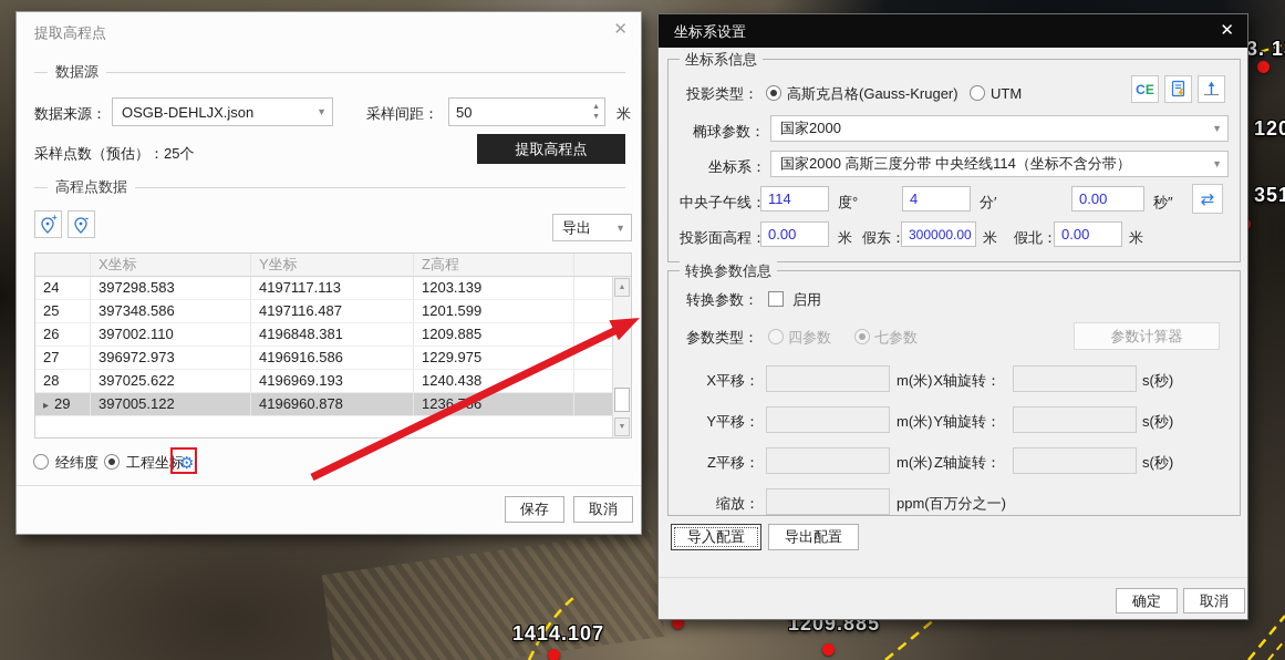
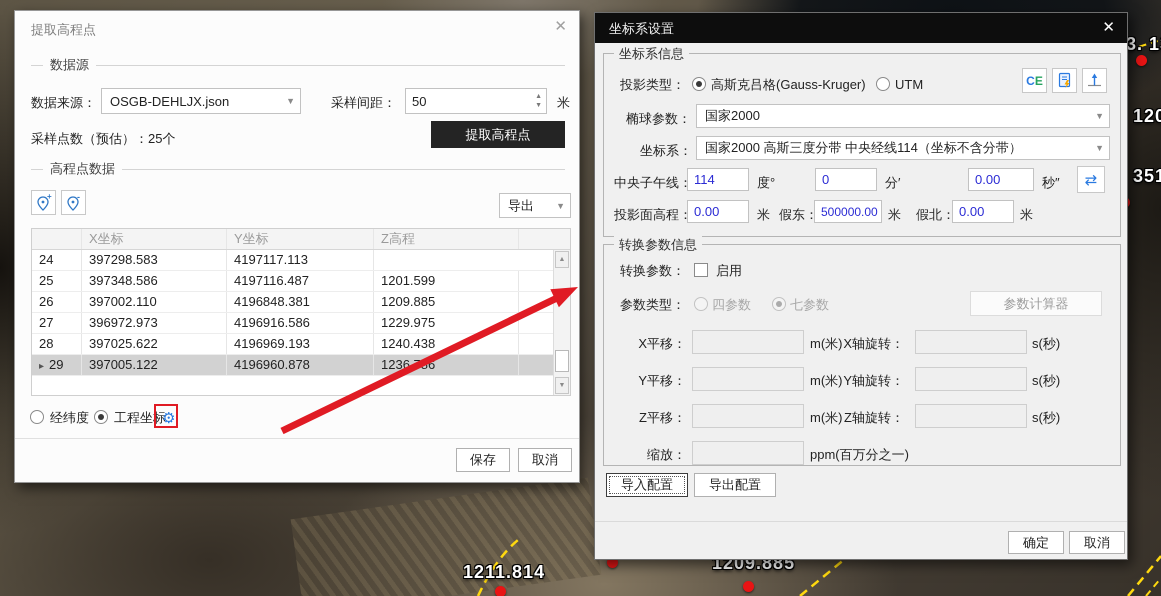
- 1414.107
+ 1211.814
  1209.885
  3. 1
  提取高程点
  ✕
  数据源
  数据来源：
  OSGB-DEHLJX.json
  ▼
  采样间距：
  50
  米
  采样点数（预估）：25个
  提取高程点
  高程点数据
  +
  -
  导出
  ▼
  X坐标
  Y坐标
  Z高程
  24
  397298.583
  4197117.113
- 1203.139
  25
  397348.586
  4197116.487
  1201.599
  26
  397002.110
  4196848.381
  1209.885
  27
  396972.973
  4196916.586
  1229.975
  28
  397025.622
  4196969.193
  1240.438
  ▸ 29
  397005.122
  4196960.878
  经纬度
  工程坐标
  ⚙
  保存
  取消
  坐标系设置
  ✕
  坐标系信息
  投影类型：
  高斯克吕格(Gauss-Kruger)
  UTM
  CE
  椭球参数：
  国家2000
  ▼
  坐标系：
  国家2000 高斯三度分带 中央经线114（坐标不含分带）
  ▼
  中央子午线：
  114
  度°
- 4
+ 0
  分′
  0.00
  秒″
  ⇄
  投影面高程：
  0.00
  米
  假东：
- 300000.00
+ 500000.00
  米
  假北：
  0.00
  米
  转换参数信息
  转换参数：
  启用
  参数类型：
  四参数
  七参数
  参数计算器
  X平移：
  m(米)
  X轴旋转：
  s(秒)
  Y平移：
  m(米)
  Y轴旋转：
  s(秒)
  Z平移：
  m(米)
  Z轴旋转：
  s(秒)
  缩放：
  ppm(百万分之一)
  导入配置
  导出配置
  确定
  取消
